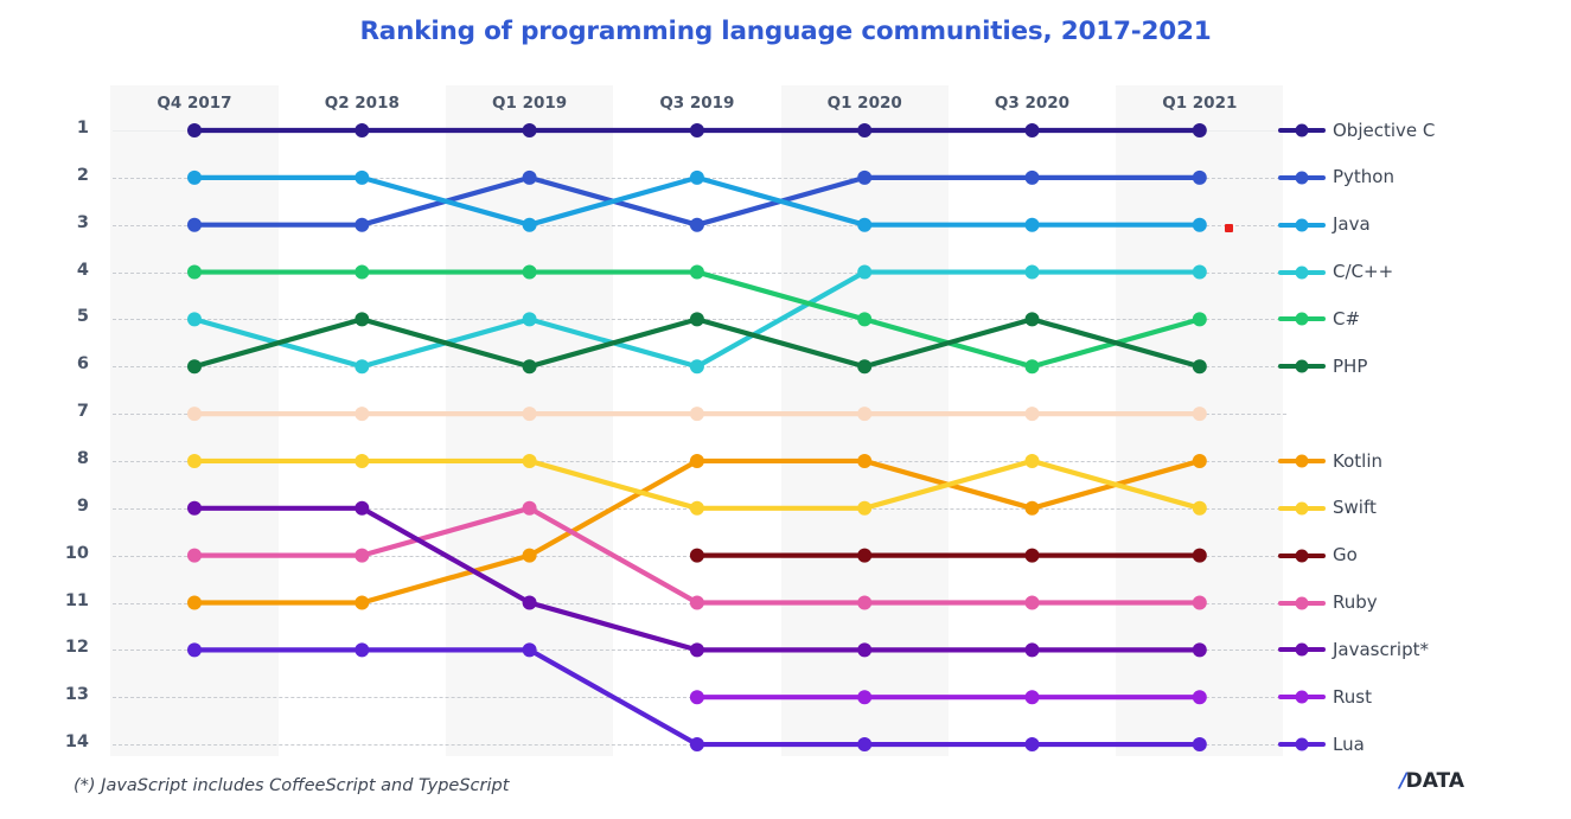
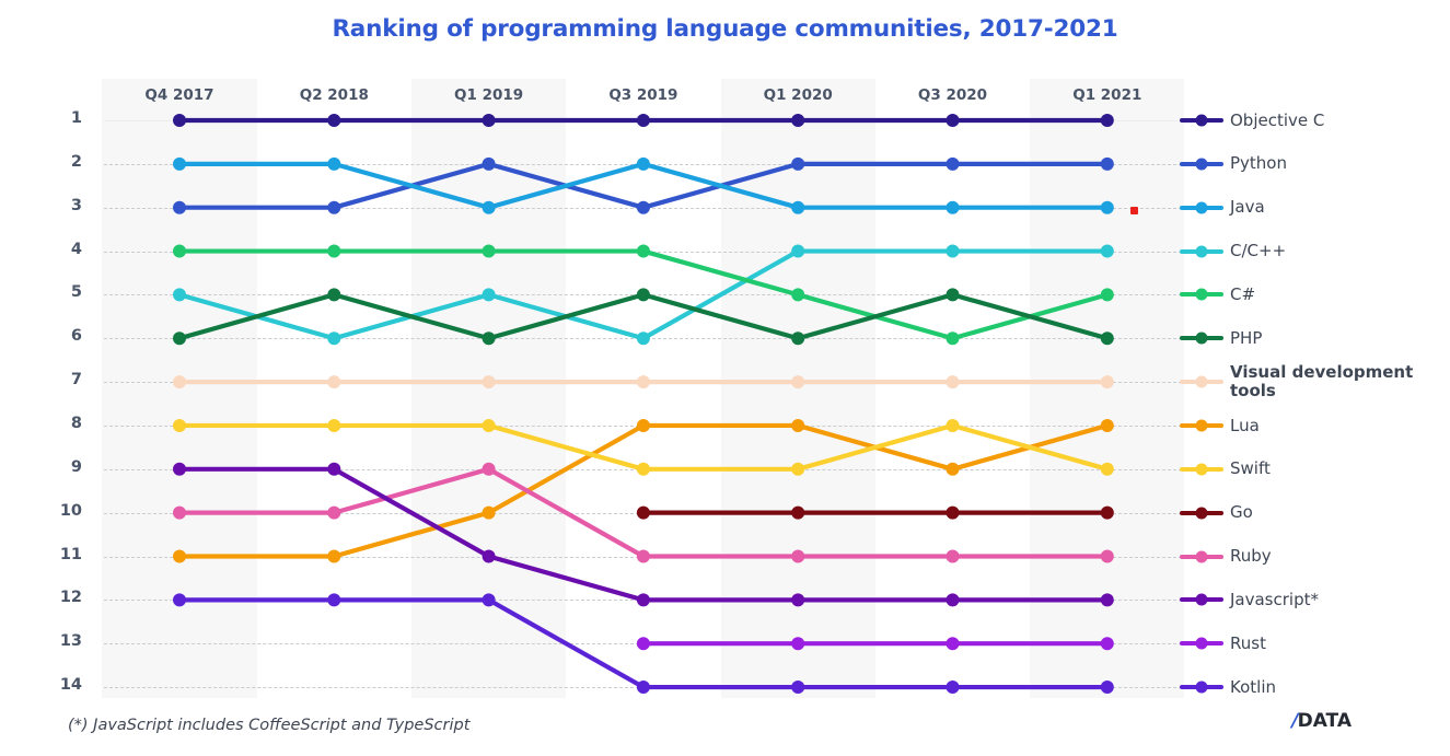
  Ranking of programming language communities, 2017-2021
  Q4 2017
  Q2 2018
  Q1 2019
  Q3 2019
  Q1 2020
  Q3 2020
  Q1 2021
  1
  2
  3
  4
  5
  6
  7
  8
  9
  10
  11
  12
  13
  14
  Objective C
  Python
  Java
  C/C++
  C#
  PHP
+ Visual development
+ tools
- Kotlin
+ Lua
  Swift
  Go
  Ruby
  Javascript*
  Rust
- Lua
+ Kotlin
  (*) JavaScript includes CoffeeScript and TypeScript
  /
  DATA
